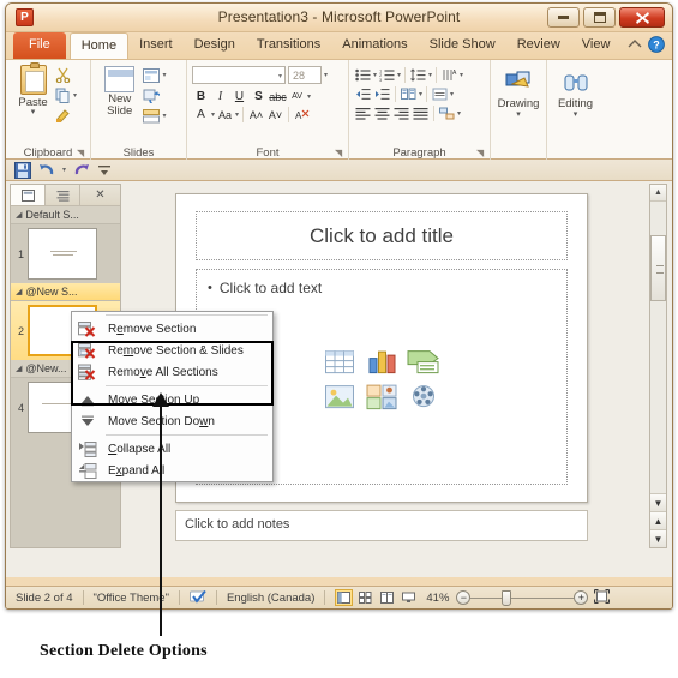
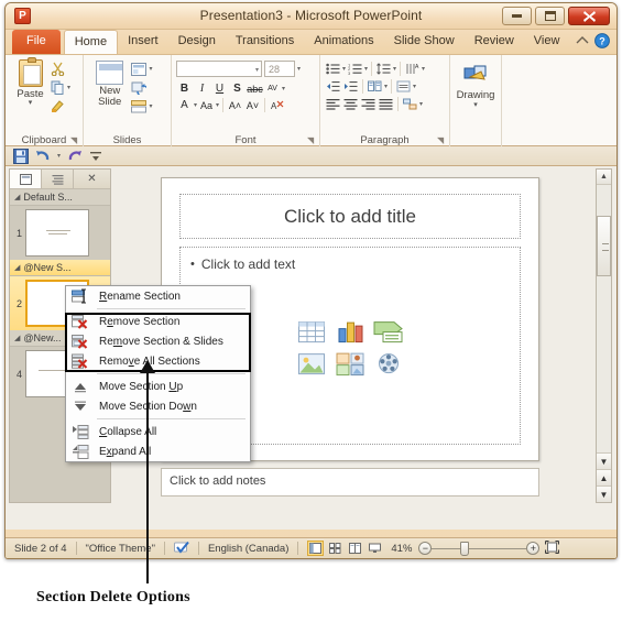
  P
  Presentation3 - Microsoft PowerPoint
  File
  Home
  Insert
  Design
  Transitions
  Animations
  Slide Show
  Review
  View
  ?
  Paste
  Clipboard
  ◥
  New Slide
  Slides
  28
  B
  I
  U
  S
  abc
  A
  Aa
  A˄
  A˅
  A
  Font
  ◥
  Paragraph
  ◥
  Drawing
- Editing
  ✕
  Default S...
  1
  @New S...
  2
  @New...
  4
  Click to add title
  •
  Click to add text
  Click to add notes
  ▼
  ▲
  ▼
  Slide 2 of 4
  "Office Them"
  English (Canada)
  41%
  −
  +
+ Rename Section
  Remove Section
  Remove Section & Slides
  Remove All Sections
  Move Section Up
  Move Section Down
  Collapsell
  Expand Al
  Section Delete Options
